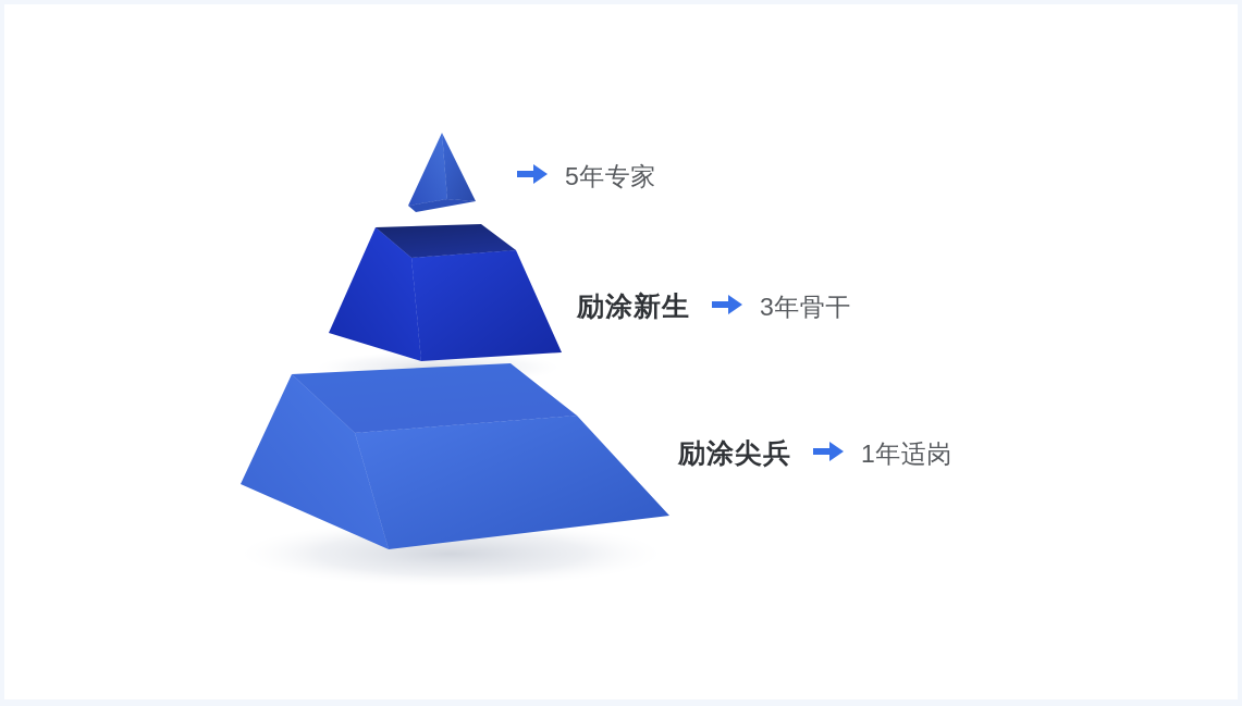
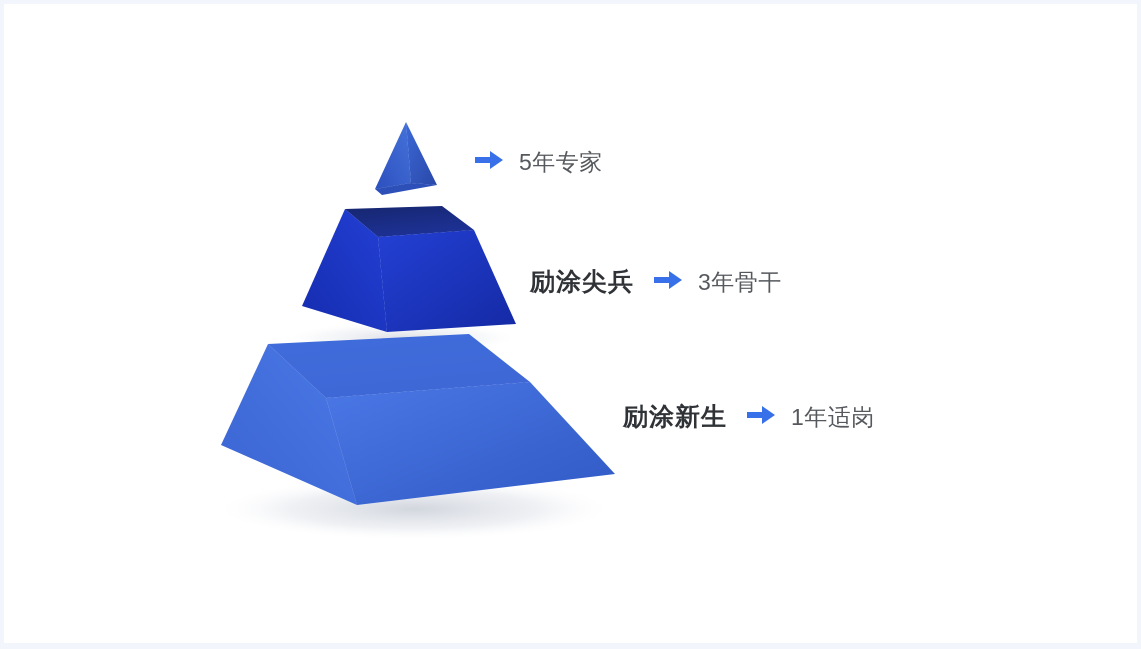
  5年专家
- 励涂新生
+ 励涂尖兵
  3年骨干
- 励涂尖兵
+ 励涂新生
  1年适岗
